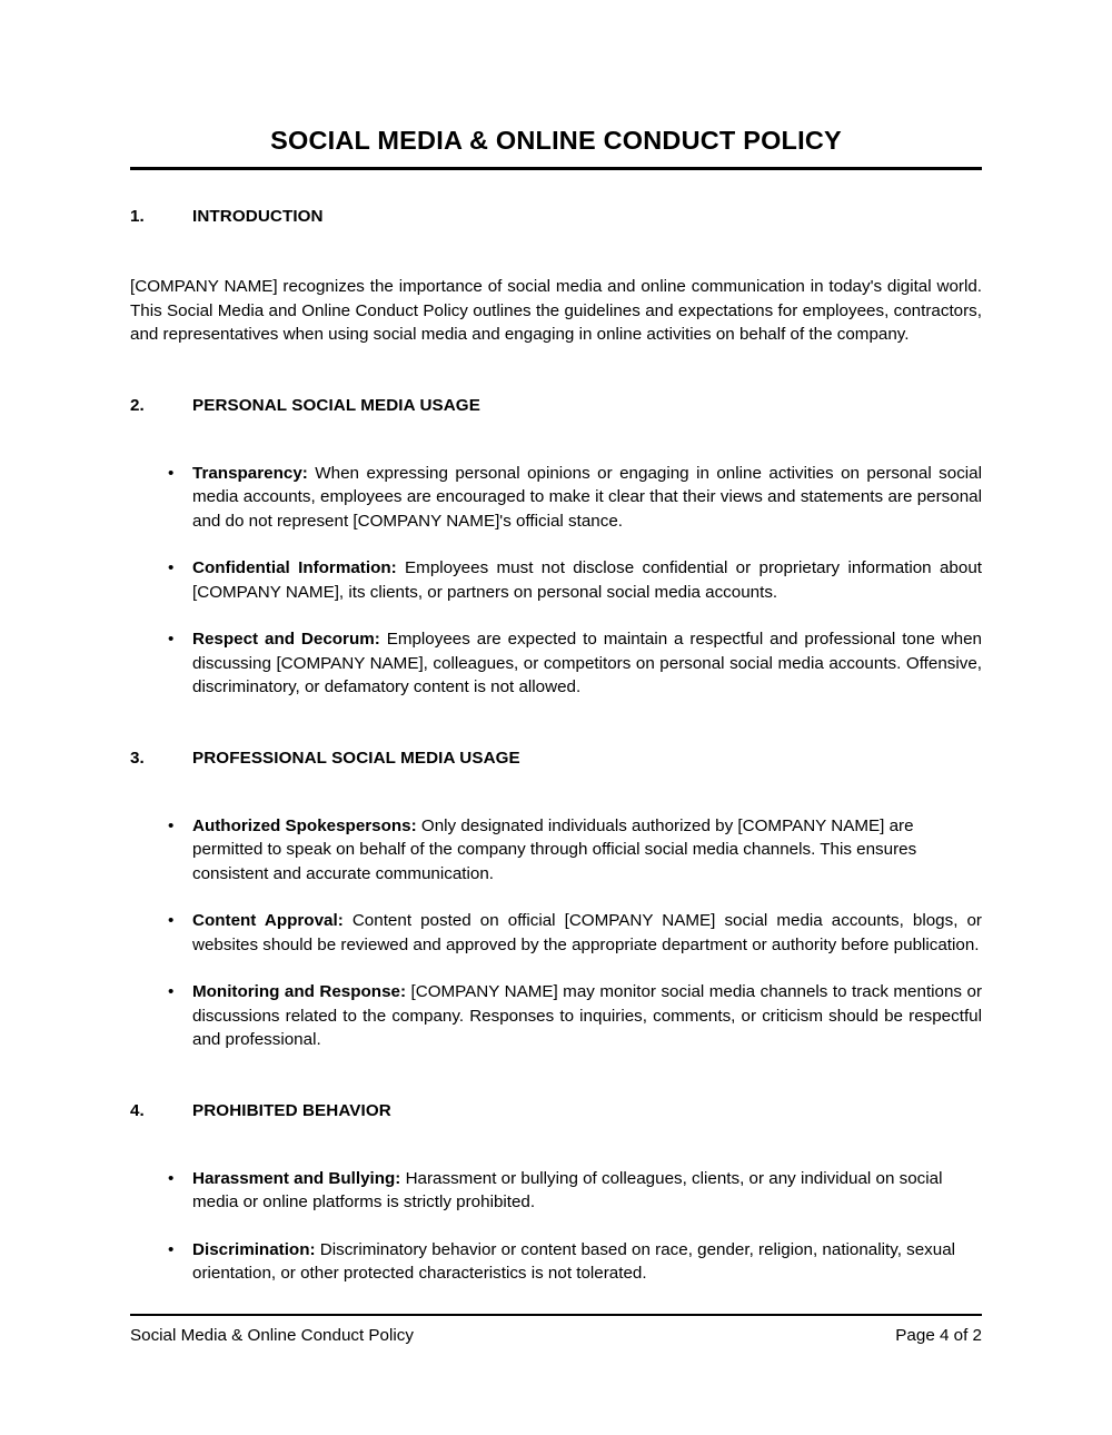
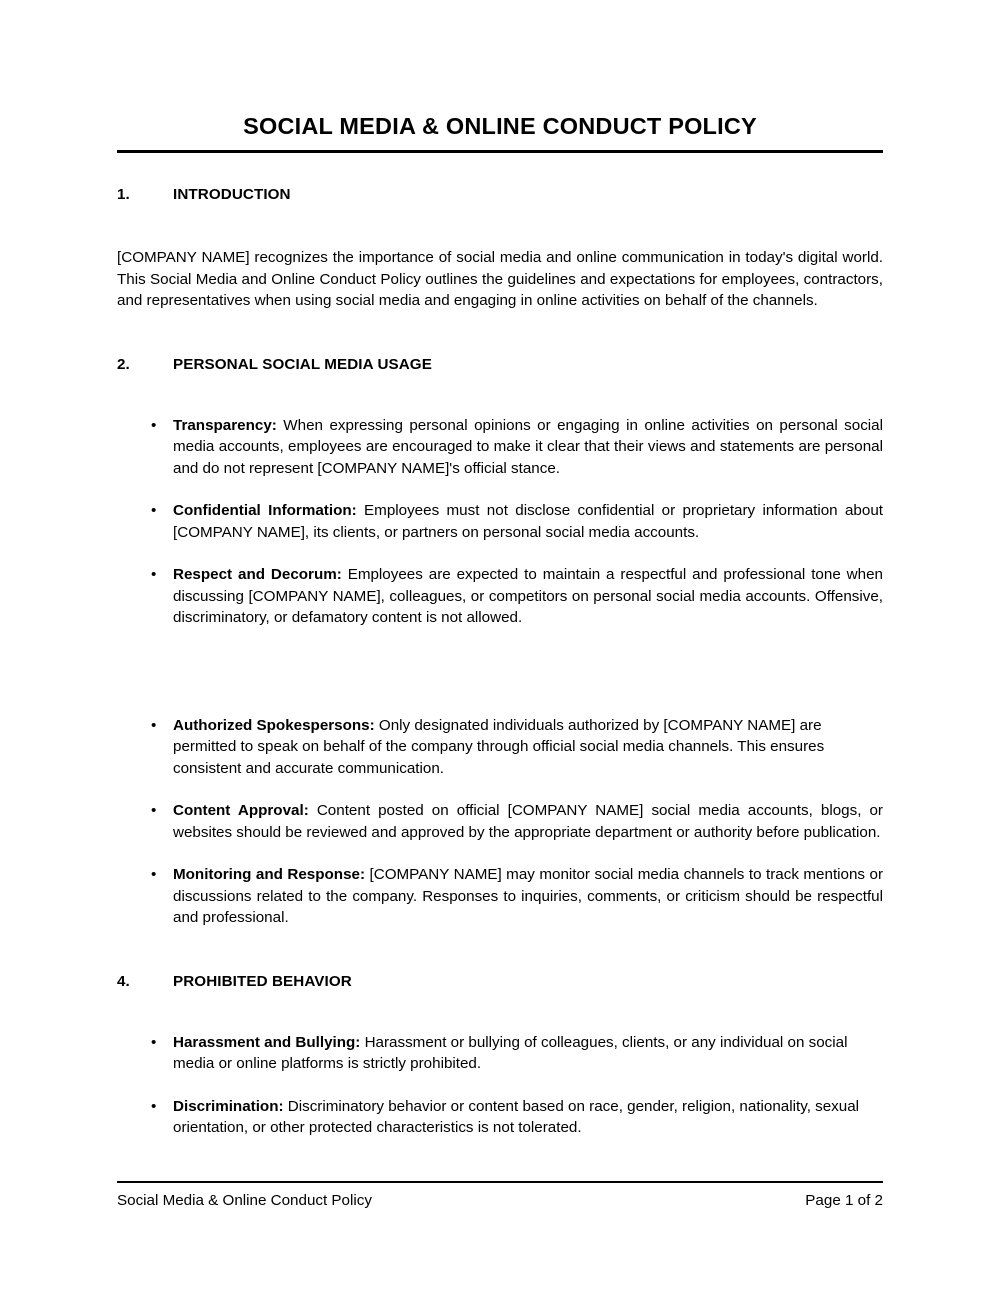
  SOCIAL MEDIA & ONLINE CONDUCT POLICY
  1.
  INTRODUCTION
- [COMPANY NAME] recognizes the importance of social media and online communication in today's digital world. This Social Media and Online Conduct Policy outlines the guidelines and expectations for employees, contractors, and representatives when using social media and engaging in online activities on behalf of the company.
+ [COMPANY NAME] recognizes the importance of social media and online communication in today's digital world. This Social Media and Online Conduct Policy outlines the guidelines and expectations for employees, contractors, and representatives when using social media and engaging in online activities on behalf of the channels.
  2.
  PERSONAL SOCIAL MEDIA USAGE
  •
  Transparency: When expressing personal opinions or engaging in online activities on personal social media accounts, employees are encouraged to make it clear that their views and statements are personal and do not represent [COMPANY NAME]'s official stance.
  •
  Confidential Information: Employees must not disclose confidential or proprietary information about [COMPANY NAME], its clients, or partners on personal social media accounts.
  •
  Respect and Decorum: Employees are expected to maintain a respectful and professional tone when discussing [COMPANY NAME], colleagues, or competitors on personal social media accounts. Offensive, discriminatory, or defamatory content is not allowed.
- 3.
- PROFESSIONAL SOCIAL MEDIA USAGE
  •
  Authorized Spokespersons: Only designated individuals authorized by [COMPANY NAME] are permitted to speak on behalf of the company through official social media channels. This ensures consistent and accurate communication.
  •
  Content Approval: Content posted on official [COMPANY NAME] social media accounts, blogs, or websites should be reviewed and approved by the appropriate department or authority before publication.
  •
  Monitoring and Response: [COMPANY NAME] may monitor social media channels to track mentions or discussions related to the company. Responses to inquiries, comments, or criticism should be respectful and professional.
  4.
  PROHIBITED BEHAVIOR
  •
  Harassment and Bullying: Harassment or bullying of colleagues, clients, or any individual on social media or online platforms is strictly prohibited.
  •
  Discrimination: Discriminatory behavior or content based on race, gender, religion, nationality, sexual orientation, or other protected characteristics is not tolerated.
  Social Media & Online Conduct Policy
- Page 4 of 2
+ Page 1 of 2
